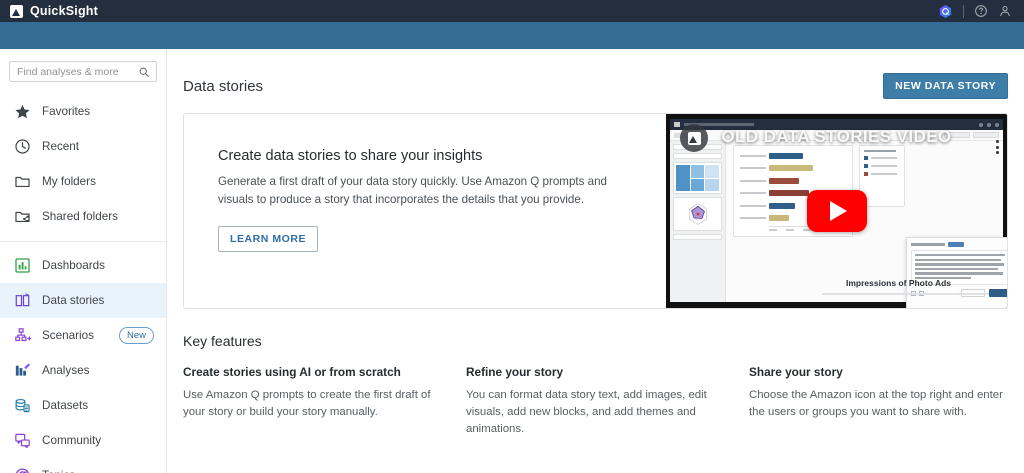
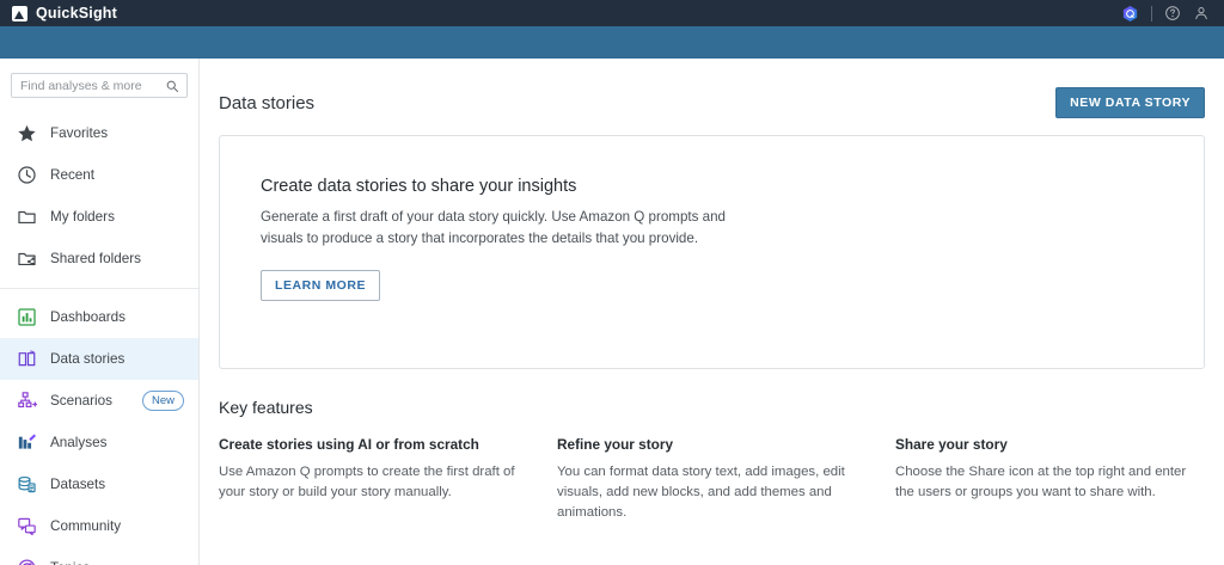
  QuickSight
  Find analyses & more
  Favorites
  Recent
  My folders
  Shared folders
  Dashboards
  Data stories
  Scenarios
  New
  Analyses
  Datasets
  Community
  Data stories
  NEW DATA STORY
  Create data stories to share your insights
  Generate a first draft of your data story quickly. Use Amazon Q prompts and visuals to produce a story that incorporates the details that you provide.
  LEARN MORE
- Impressions of Photo Ads
- OLD DATA STORIES VIDEO
  Key features
  Create stories using AI or from scratch
  Use Amazon Q prompts to create the first draft of your story or build your story manually.
  Refine your story
  You can format data story text, add images, edit visuals, add new blocks, and add themes and animations.
  Share your story
- Choose the Amazon icon at the top right and enter the users or groups you want to share with.
+ Choose the Share icon at the top right and enter the users or groups you want to share with.
